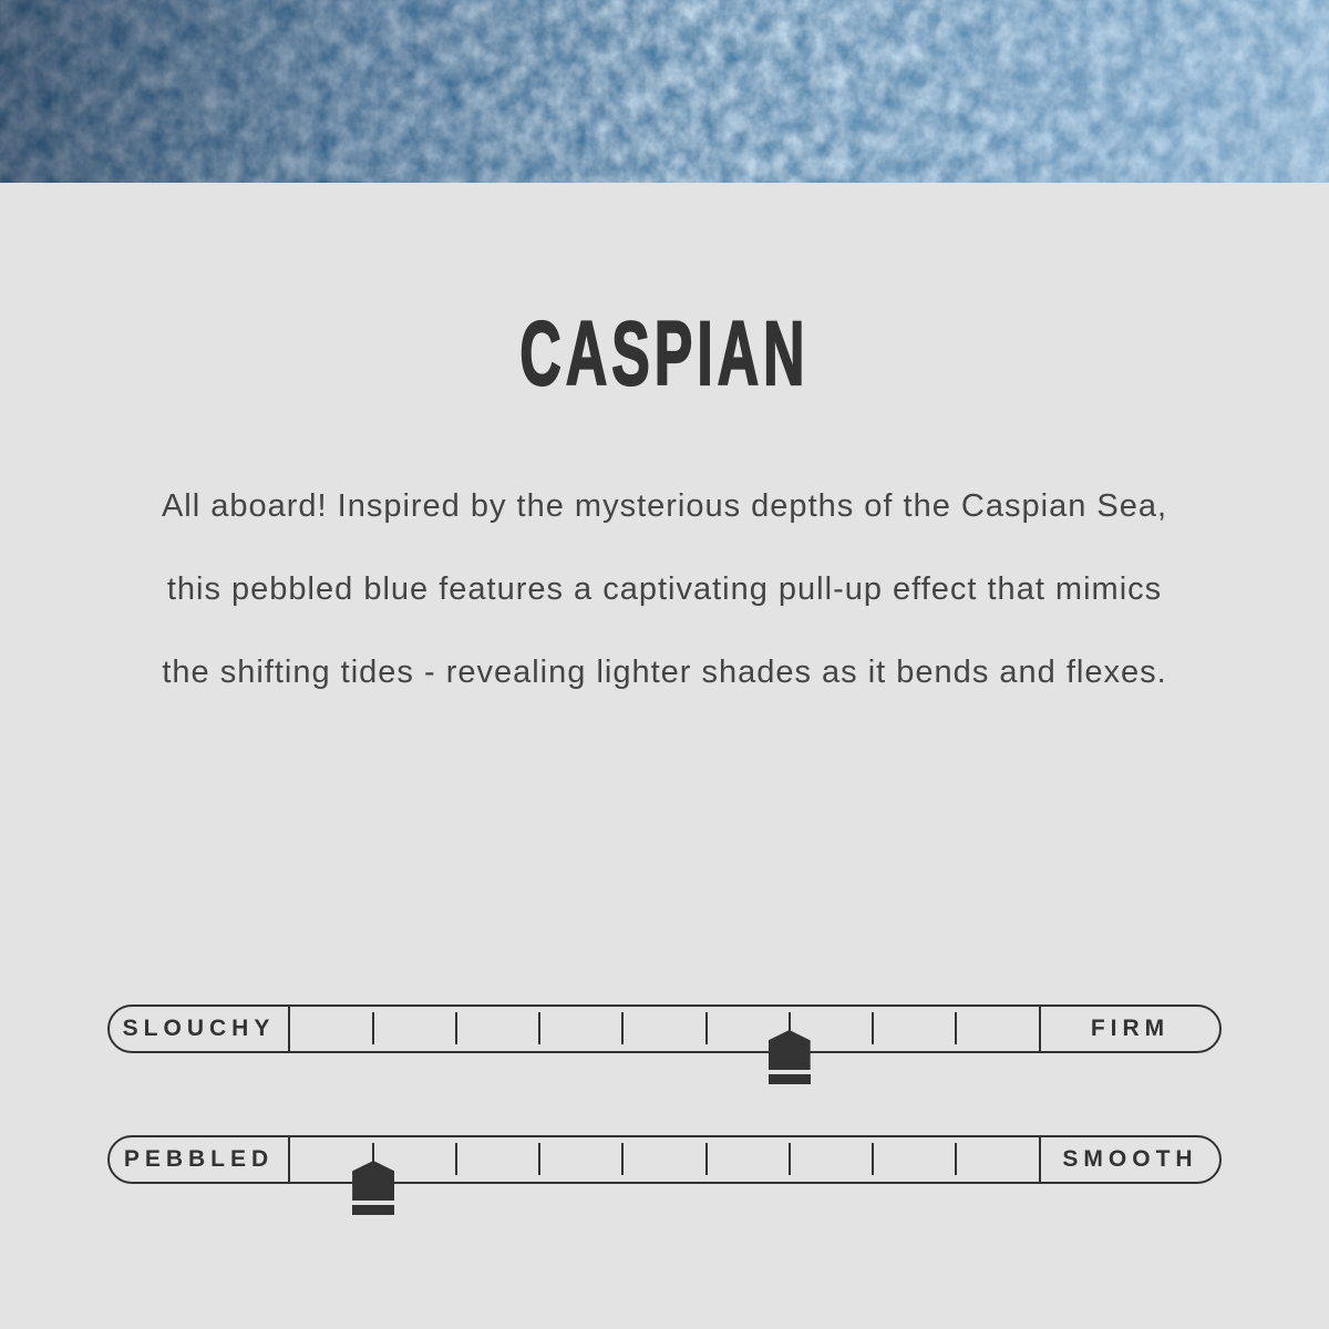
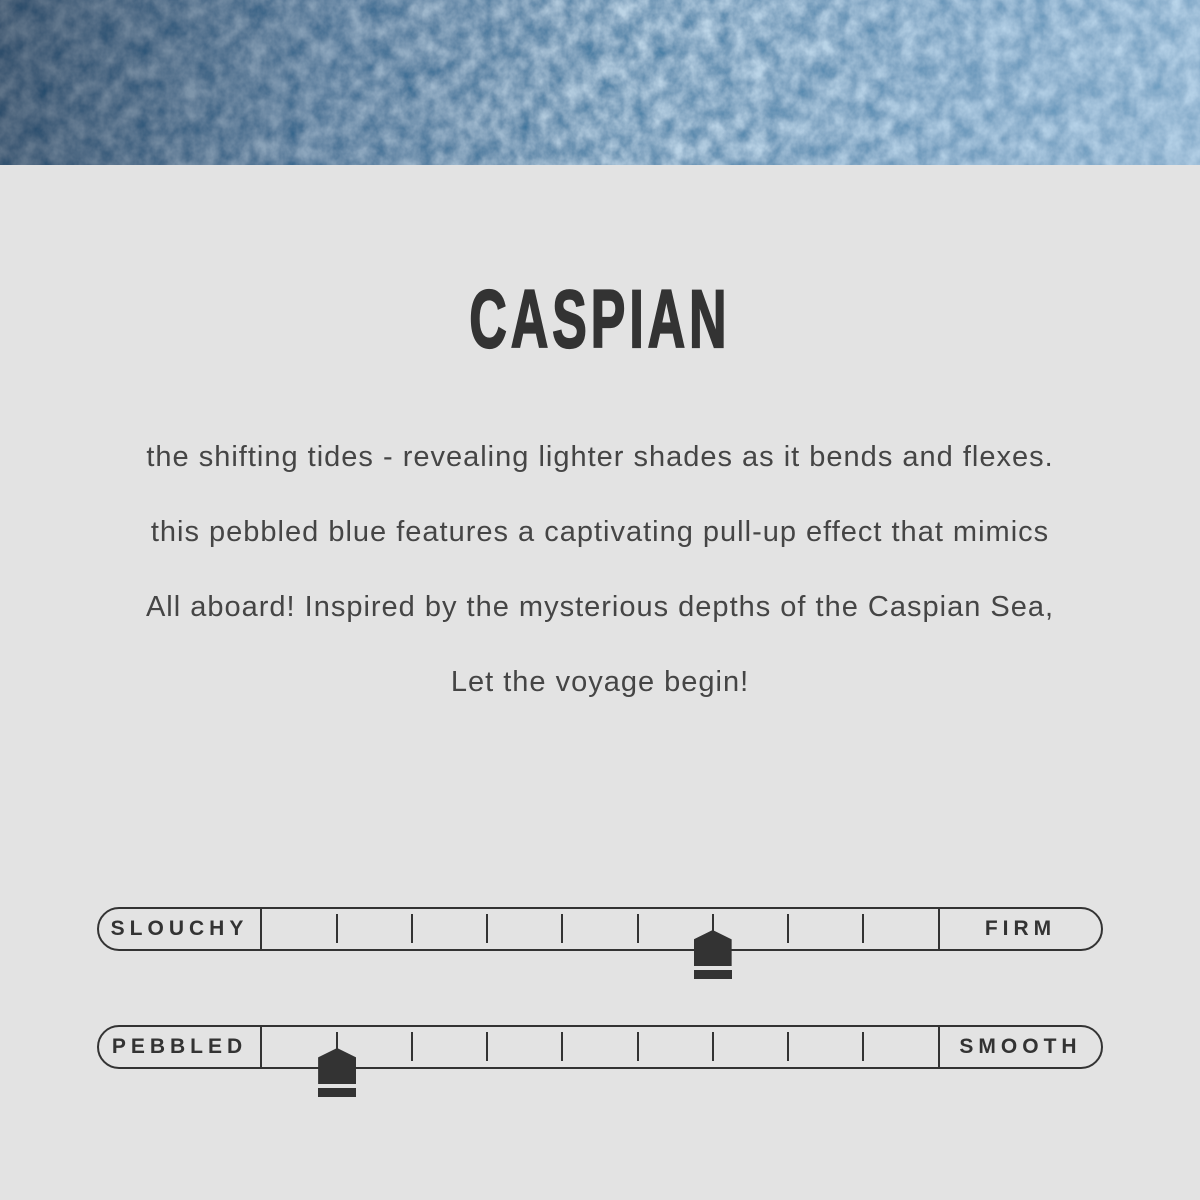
  CASPIAN
- All aboard! Inspired by the mysterious depths of the Caspian Sea,
+ the shifting tides - revealing lighter shades as it bends and flexes.
  this pebbled blue features a captivating pull-up effect that mimics
- the shifting tides - revealing lighter shades as it bends and flexes.
+ All aboard! Inspired by the mysterious depths of the Caspian Sea,
+ Let the voyage begin!
  SLOUCHY
  FIRM
  PEBBLED
  SMOOTH
